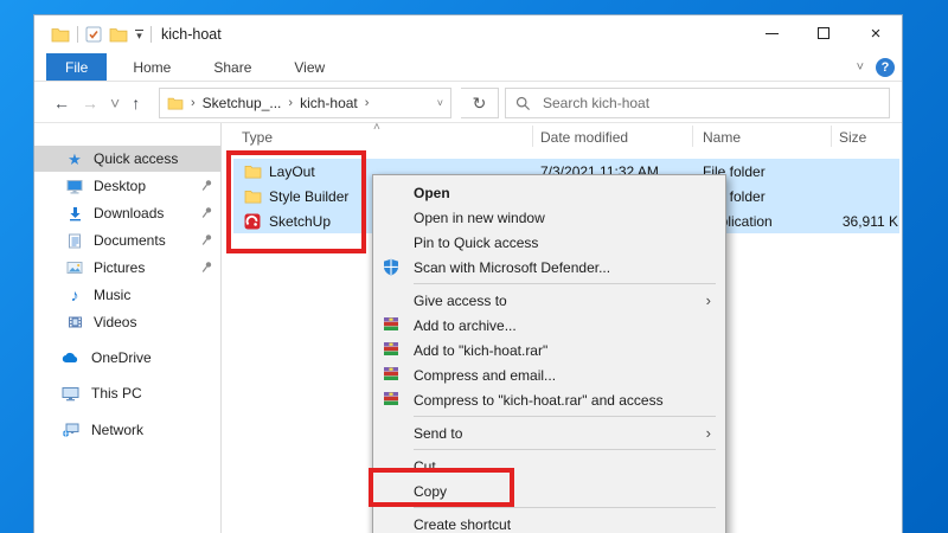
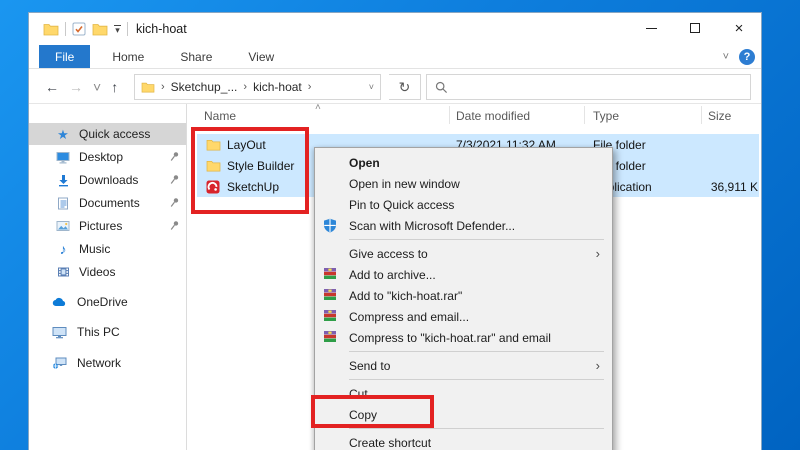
  ▾
  kich-hoat
  ×
  File
  Home
  Share
  View
  ˅
  ?
  ←
  →
  ˅
  ↑
  ›
  Sketchup_...
  ›
  kich-hoat
  ›
  ˅
  ↻
- Search kich-hoat
  ★
  Quick access
  Desktop
  Downloads
  Documents
  Pictures
  ♪
  Music
  Videos
  OneDrive
  This PC
  Network
  ˄
- Type
+ Name
  Date modified
- Name
+ Type
  Size
  LayOut
  7/3/2021 11:32 AM
  File folder
  Style Builder
  SketchUp
  lication
  36,911 K
  Open
  Open in new window
  Pin to Quick access
  Scan with Microsoft Defender...
  Give access to
  ›
  Add to archive...
  Add to "kich-hoat.rar"
  Compress and email...
- Compress to "kich-hoat.rar" and access
+ Compress to "kich-hoat.rar" and email
  Send to
  ›
  Cut
  Copy
  Create shortcut
